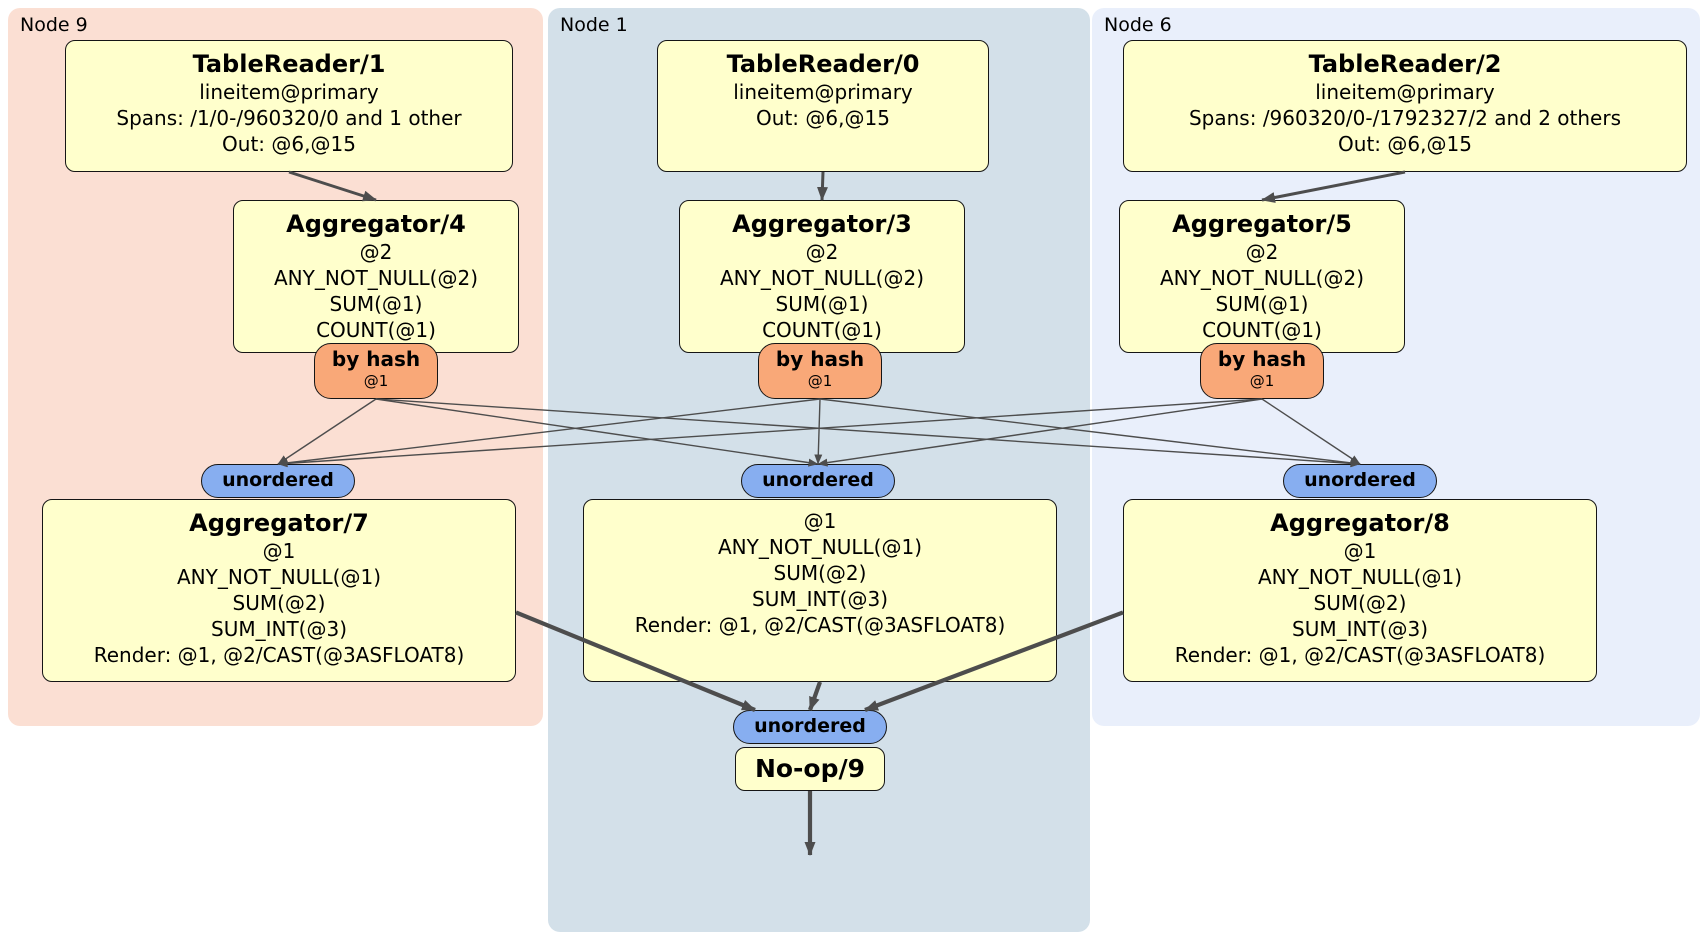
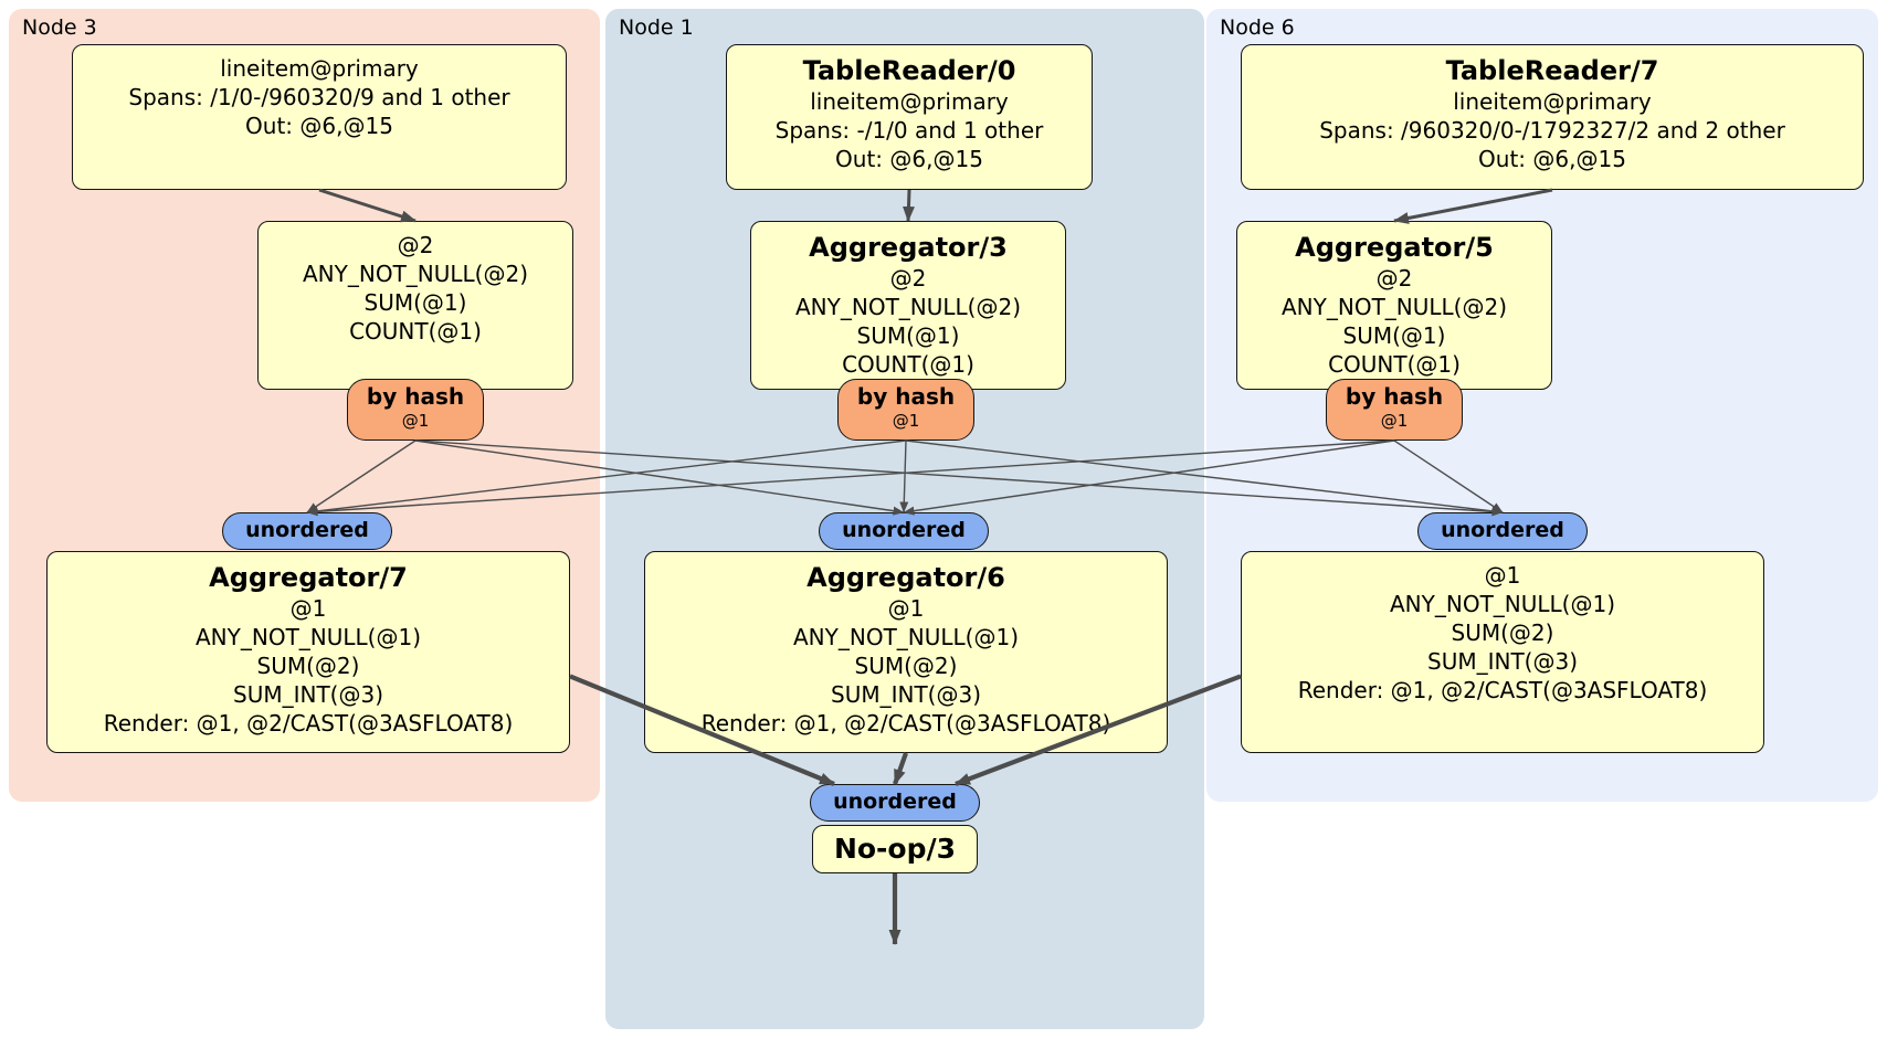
- Node 9
+ Node 3
  Node 1
  Node 6
- TableReader/1
  lineitem@primary
- Spans: /1/0-/960320/0 and 1 other
+ Spans: /1/0-/960320/9 and 1 other
  Out: @6,@15
  TableReader/0
  lineitem@primary
+ Spans: -/1/0 and 1 other
  Out: @6,@15
- TableReader/2
+ TableReader/7
  lineitem@primary
- Spans: /960320/0-/1792327/2 and 2 others
+ Spans: /960320/0-/1792327/2 and 2 other
  Out: @6,@15
- Aggregator/4
  @2
  ANY_NOT_NULL(@2)
  SUM(@1)
  COUNT(@1)
  Aggregator/3
  @2
  ANY_NOT_NULL(@2)
  SUM(@1)
  COUNT(@1)
  Aggregator/5
  @2
  ANY_NOT_NULL(@2)
  SUM(@1)
  COUNT(@1)
  by hash
  @1
  by hash
  @1
  by hash
  @1
  unordered
  unordered
  unordered
  Aggregator/7
  @1
  ANY_NOT_NULL(@1)
  SUM(@2)
  SUM_INT(@3)
  Render: @1, @2/CAST(@3ASFLOAT8)
+ Aggregator/6
  @1
  ANY_NOT_NULL(@1)
  SUM(@2)
  SUM_INT(@3)
  Render: @1, @2/CAST(@3ASFLOAT8)
- Aggregator/8
  @1
  ANY_NOT_NULL(@1)
  SUM(@2)
  SUM_INT(@3)
  Render: @1, @2/CAST(@3ASFLOAT8)
  unordered
- No-op/9
+ No-op/3
